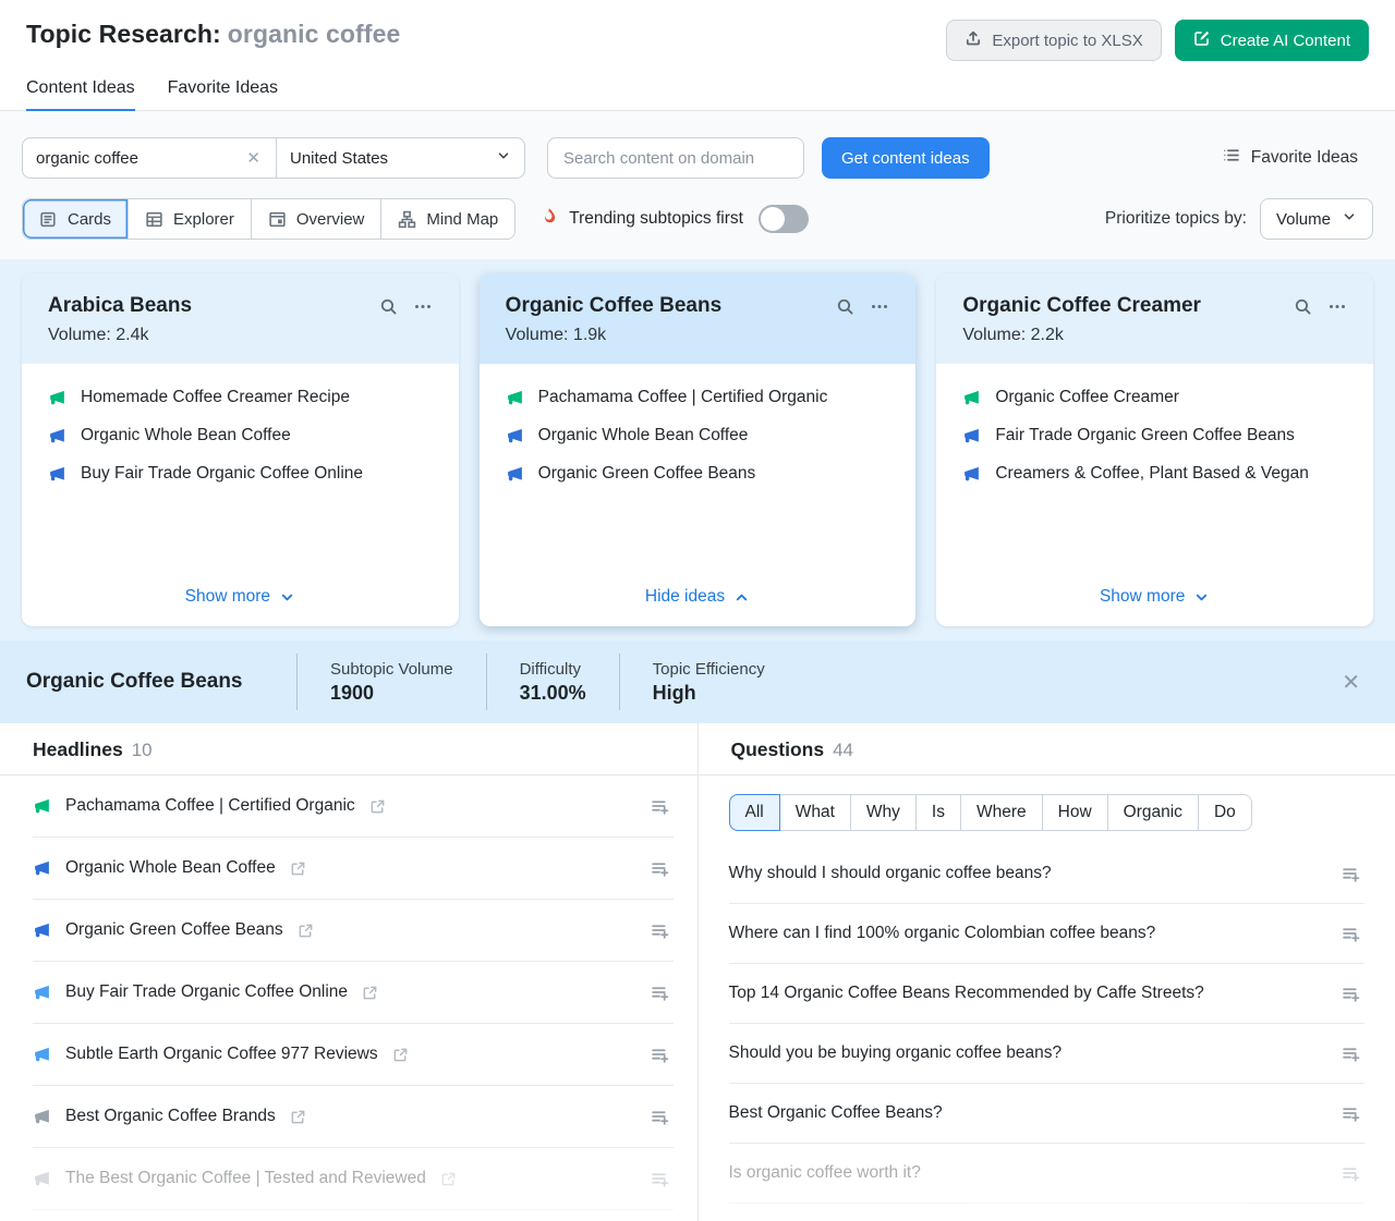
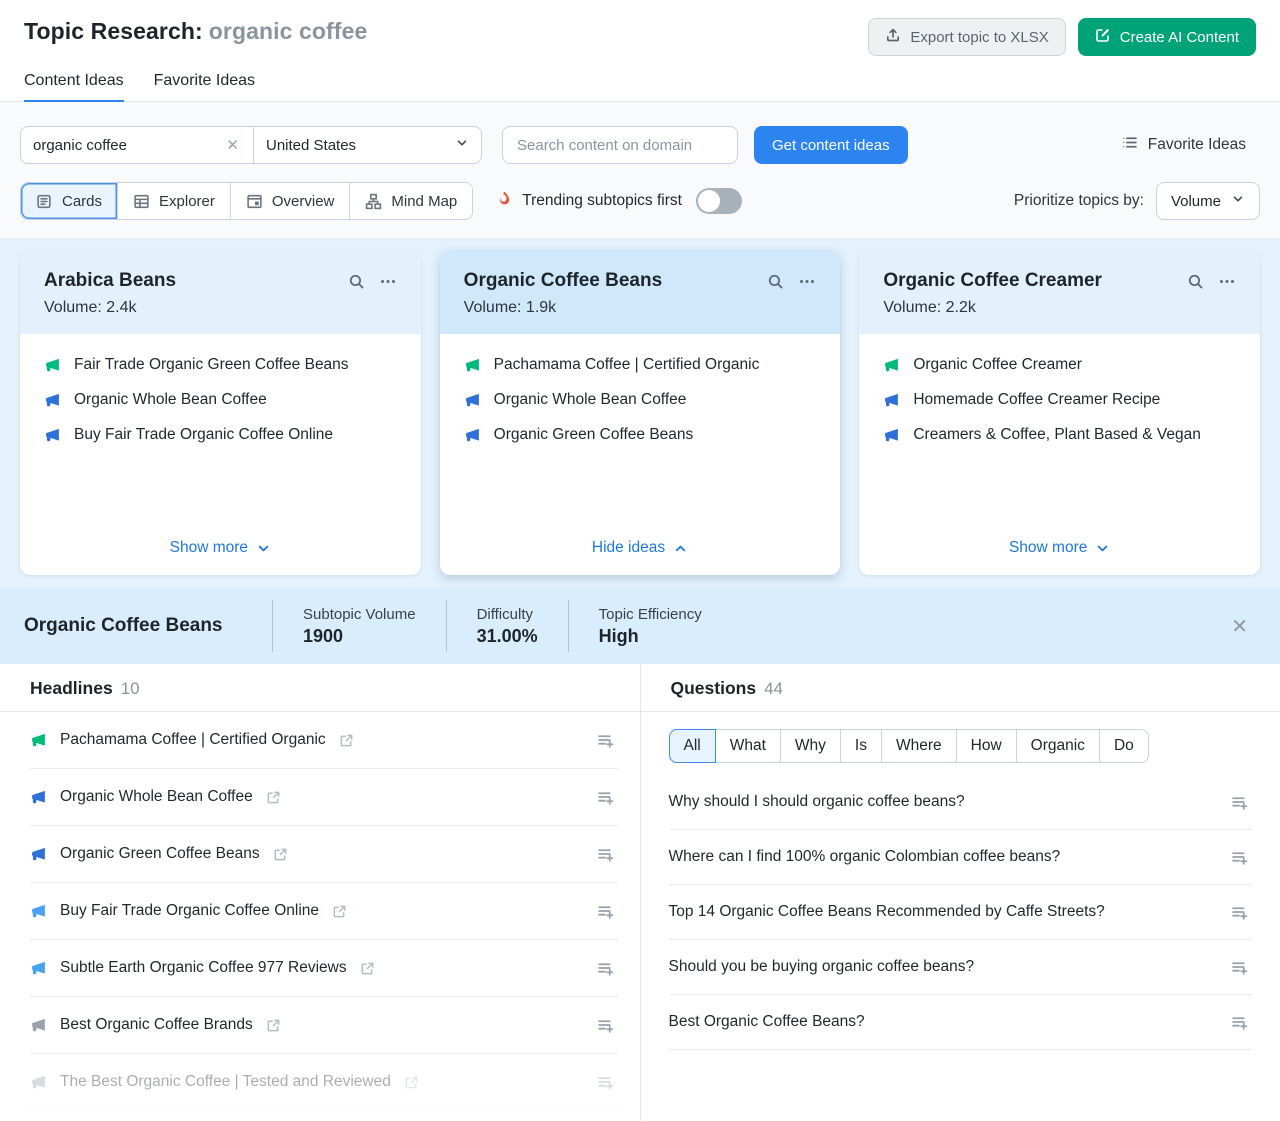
  Topic Research: organic coffee
  Export topic to XLSX
  Create AI Content
  Content Ideas
  Favorite Ideas
  organic coffee
  ✕
  United States
  Search content on domain
  Get content ideas
  Favorite Ideas
  Cards
  Explorer
  Overview
  Mind Map
  Trending subtopics first
  Prioritize topics by:
  Volume
  Arabica Beans
  Volume: 2.4k
- Homemade Coffee Creamer Recipe
+ Fair Trade Organic Green Coffee Beans
  Organic Whole Bean Coffee
  Buy Fair Trade Organic Coffee Online
  Show more
  Organic Coffee Beans
  Volume: 1.9k
  Pachamama Coffee | Certified Organic
  Organic Whole Bean Coffee
  Organic Green Coffee Beans
  Hide ideas
  Organic Coffee Creamer
  Volume: 2.2k
  Organic Coffee Creamer
- Fair Trade Organic Green Coffee Beans
+ Homemade Coffee Creamer Recipe
  Creamers & Coffee, Plant Based & Vegan
  Show more
  Organic Coffee Beans
  Subtopic Volume
  1900
  Difficulty
  31.00%
  Topic Efficiency
  High
  ✕
  Headlines
  10
  Pachamama Coffee | Certified Organic
  Organic Whole Bean Coffee
  Organic Green Coffee Beans
  Buy Fair Trade Organic Coffee Online
  Subtle Earth Organic Coffee 977 Reviews
  Best Organic Coffee Brands
  The Best Organic Coffee | Tested and Reviewed
  Questions
  44
  All
  What
  Why
  Is
  Where
  How
  Organic
  Do
  Why should I should organic coffee beans?
  Where can I find 100% organic Colombian coffee beans?
  Top 14 Organic Coffee Beans Recommended by Caffe Streets?
  Should you be buying organic coffee beans?
  Best Organic Coffee Beans?
- Is organic coffee worth it?
